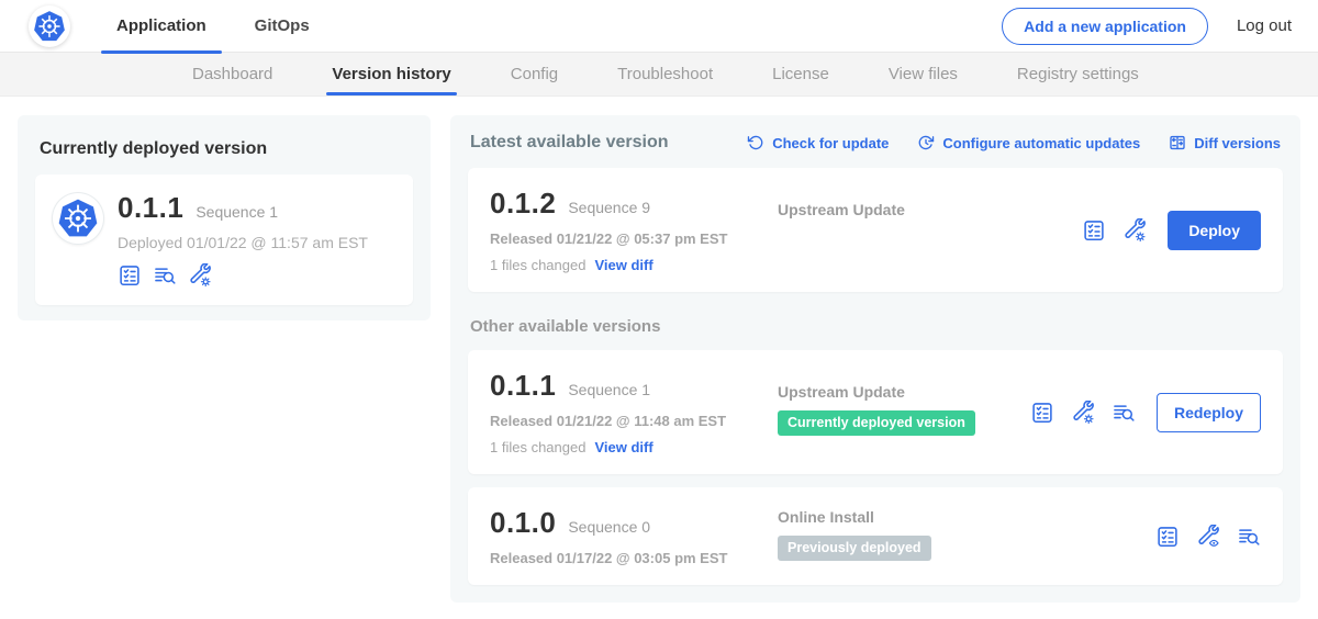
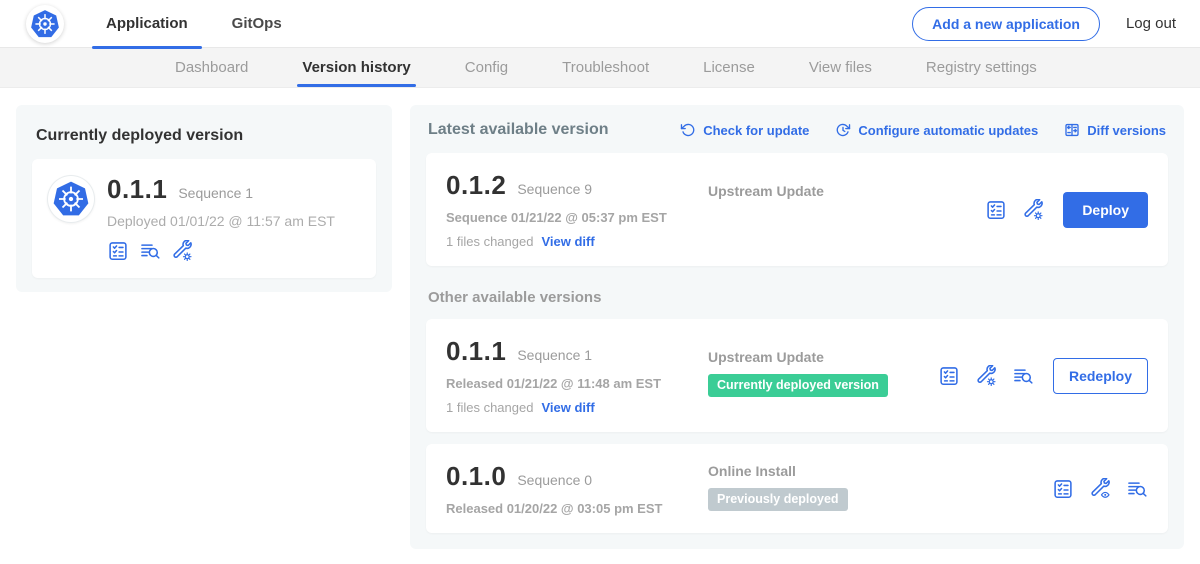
  Application
  GitOps
  Add a new application
  Log out
  Dashboard
  Version history
  Config
  Troubleshoot
  License
  View files
  Registry settings
  Currently deployed version
  0.1.1
  Sequence 1
  Deployed 01/01/22 @ 11:57 am EST
  Latest available version
  Check for update
  Configure automatic updates
  Diff versions
  0.1.2
  Sequence 9
- Released 01/21/22 @ 05:37 pm EST
+ Sequence 01/21/22 @ 05:37 pm EST
  1 files changed
  View diff
  Upstream Update
  Deploy
  Other available versions
  0.1.1
  Sequence 1
  Released 01/21/22 @ 11:48 am EST
  1 files changed
  View diff
  Upstream Update
  Currently deployed version
  Redeploy
  0.1.0
  Sequence 0
- Released 01/17/22 @ 03:05 pm EST
+ Released 01/20/22 @ 03:05 pm EST
  Online Install
  Previously deployed
